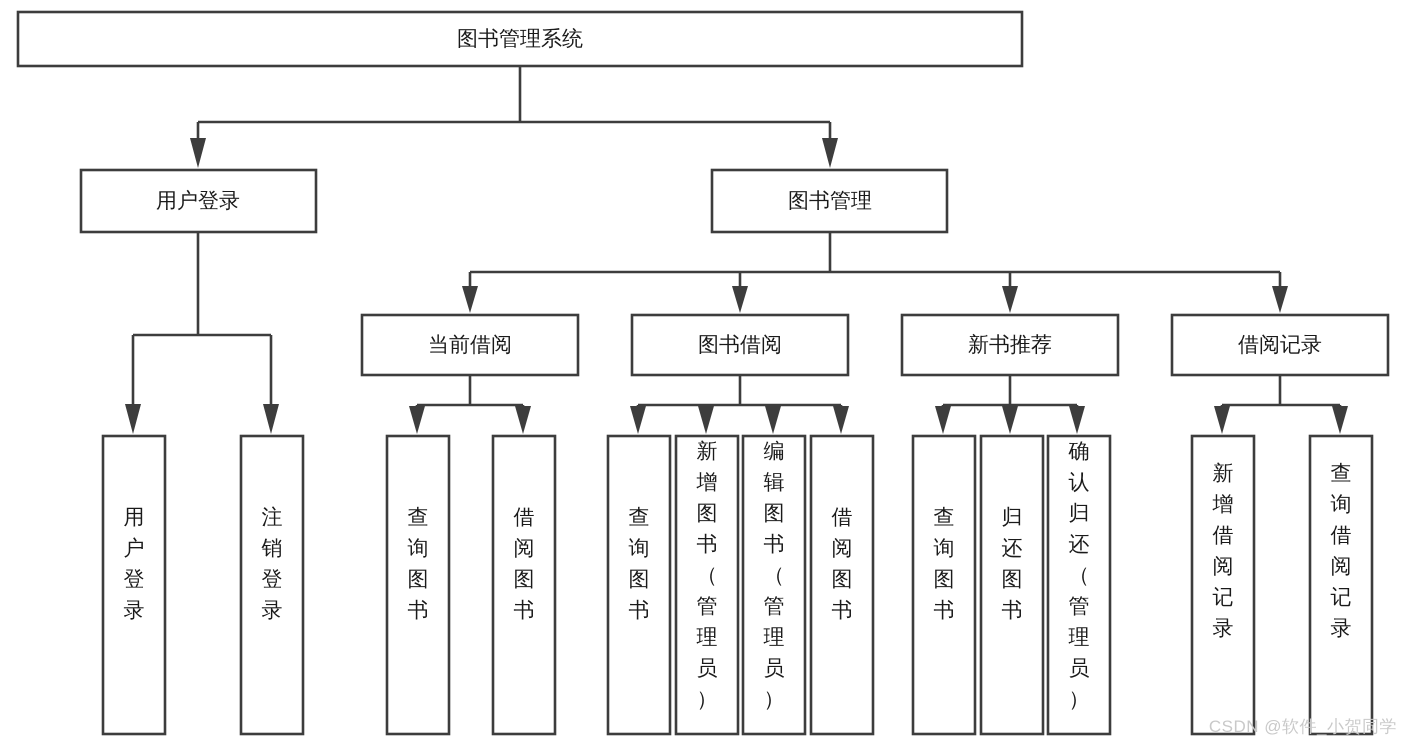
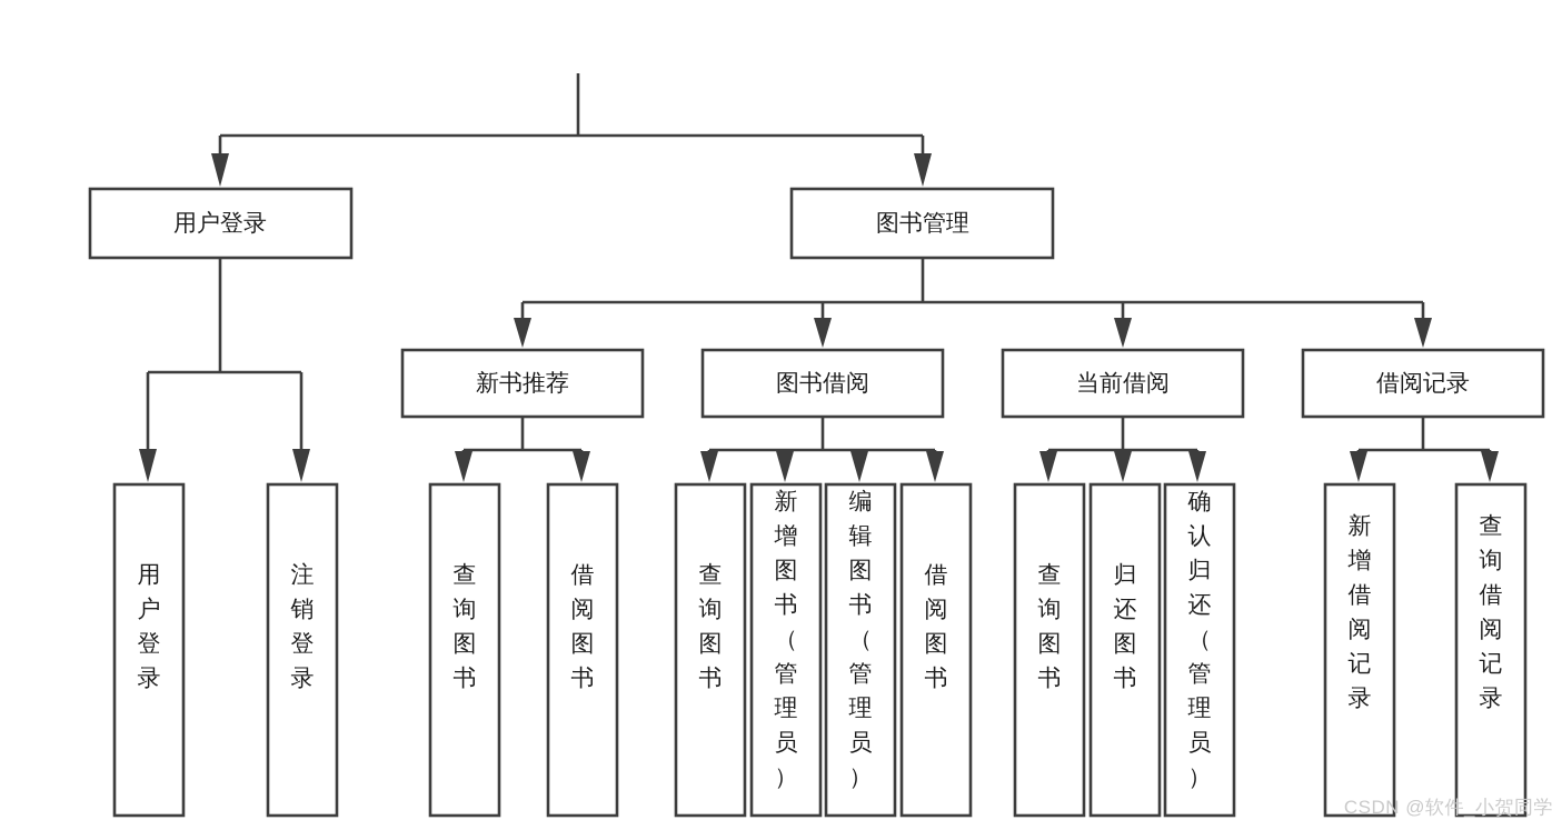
- 图书管理系统
  用户登录
  图书管理
- 当前借阅
+ 新书推荐
  图书借阅
- 新书推荐
+ 当前借阅
  借阅记录
  用户登录
  注销登录
  查询图书
  借阅图书
  查询图书
  新增图书（管理员）
  编辑图书（管理员）
  借阅图书
  查询图书
  归还图书
  确认归还（管理员）
  新增借阅记录
  查询借阅记录
  CSDN @软件_小贺同学
